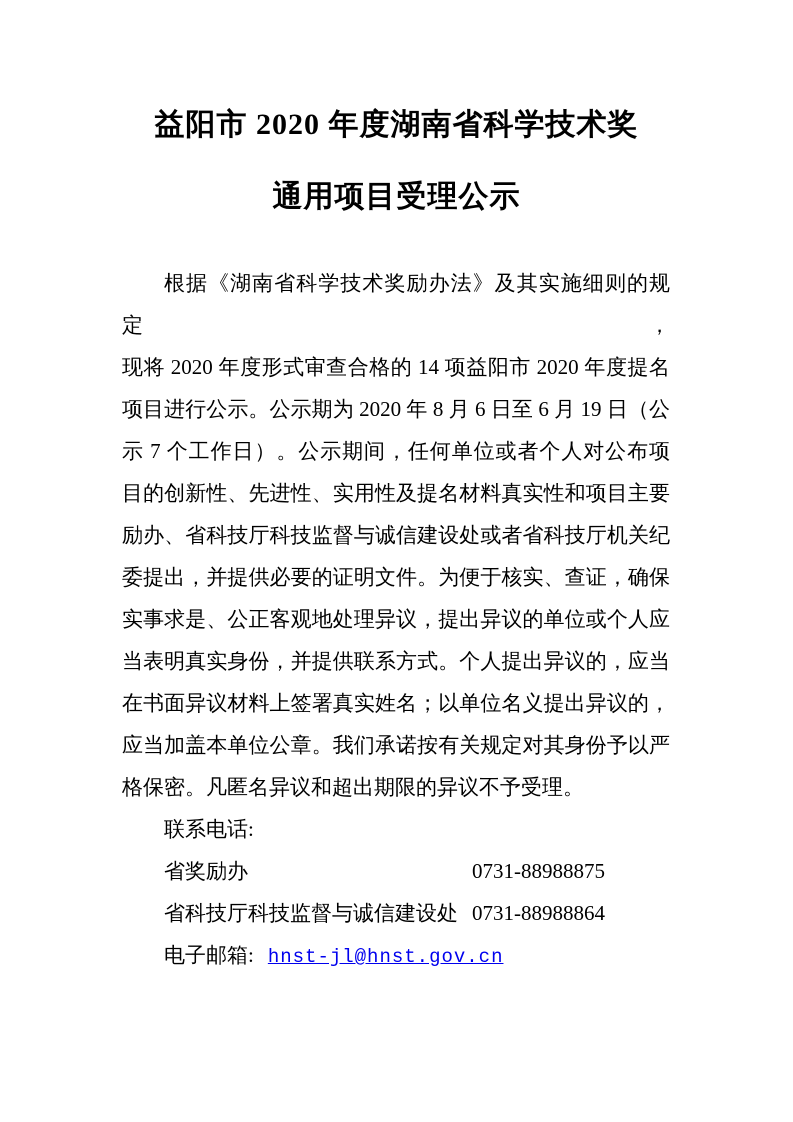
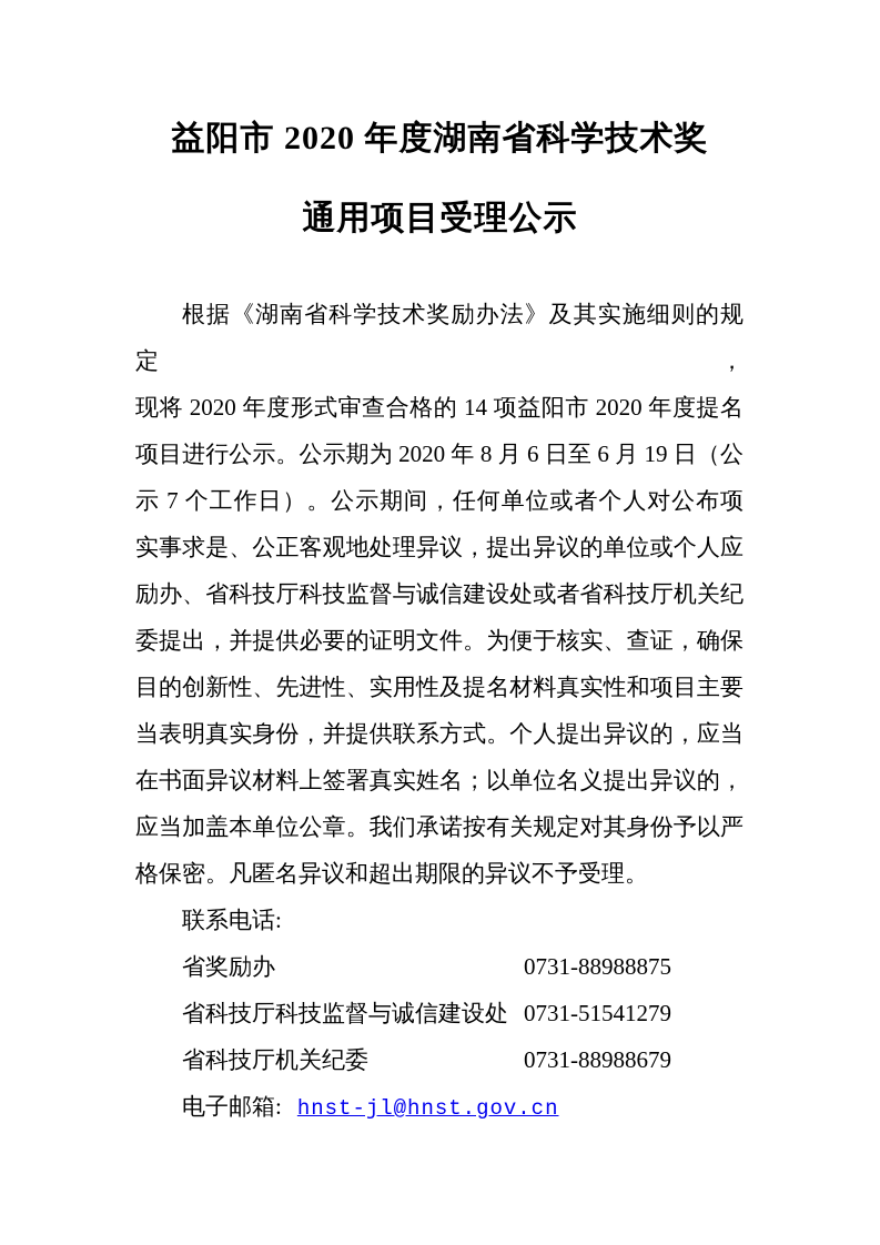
  益阳市 2020 年度湖南省科学技术奖
  通用项目受理公示
  根据《湖南省科学技术奖励办法》及其实施细则的规定，
  现将 2020 年度形式审查合格的 14 项益阳市 2020 年度提名
  项目进行公示。公示期为 2020 年 8 月 6 日至 6 月 19 日（公
  示 7 个工作日）。公示期间，任何单位或者个人对公布项
- 目的创新性、先进性、实用性及提名材料真实性和项目主要
+ 实事求是、公正客观地处理异议，提出异议的单位或个人应
  励办、省科技厅科技监督与诚信建设处或者省科技厅机关纪
  委提出，并提供必要的证明文件。为便于核实、查证，确保
- 实事求是、公正客观地处理异议，提出异议的单位或个人应
+ 目的创新性、先进性、实用性及提名材料真实性和项目主要
  当表明真实身份，并提供联系方式。个人提出异议的，应当
  在书面异议材料上签署真实姓名；以单位名义提出异议的，
  应当加盖本单位公章。我们承诺按有关规定对其身份予以严
  格保密。凡匿名异议和超出期限的异议不予受理。
  联系电话:
  省奖励办
  0731-88988875
  省科技厅科技监督与诚信建设处
- 0731-88988864
+ 0731-51541279
+ 省科技厅机关纪委
+ 0731-88988679
  电子邮箱:
  hnst-jl@hnst.gov.cn
